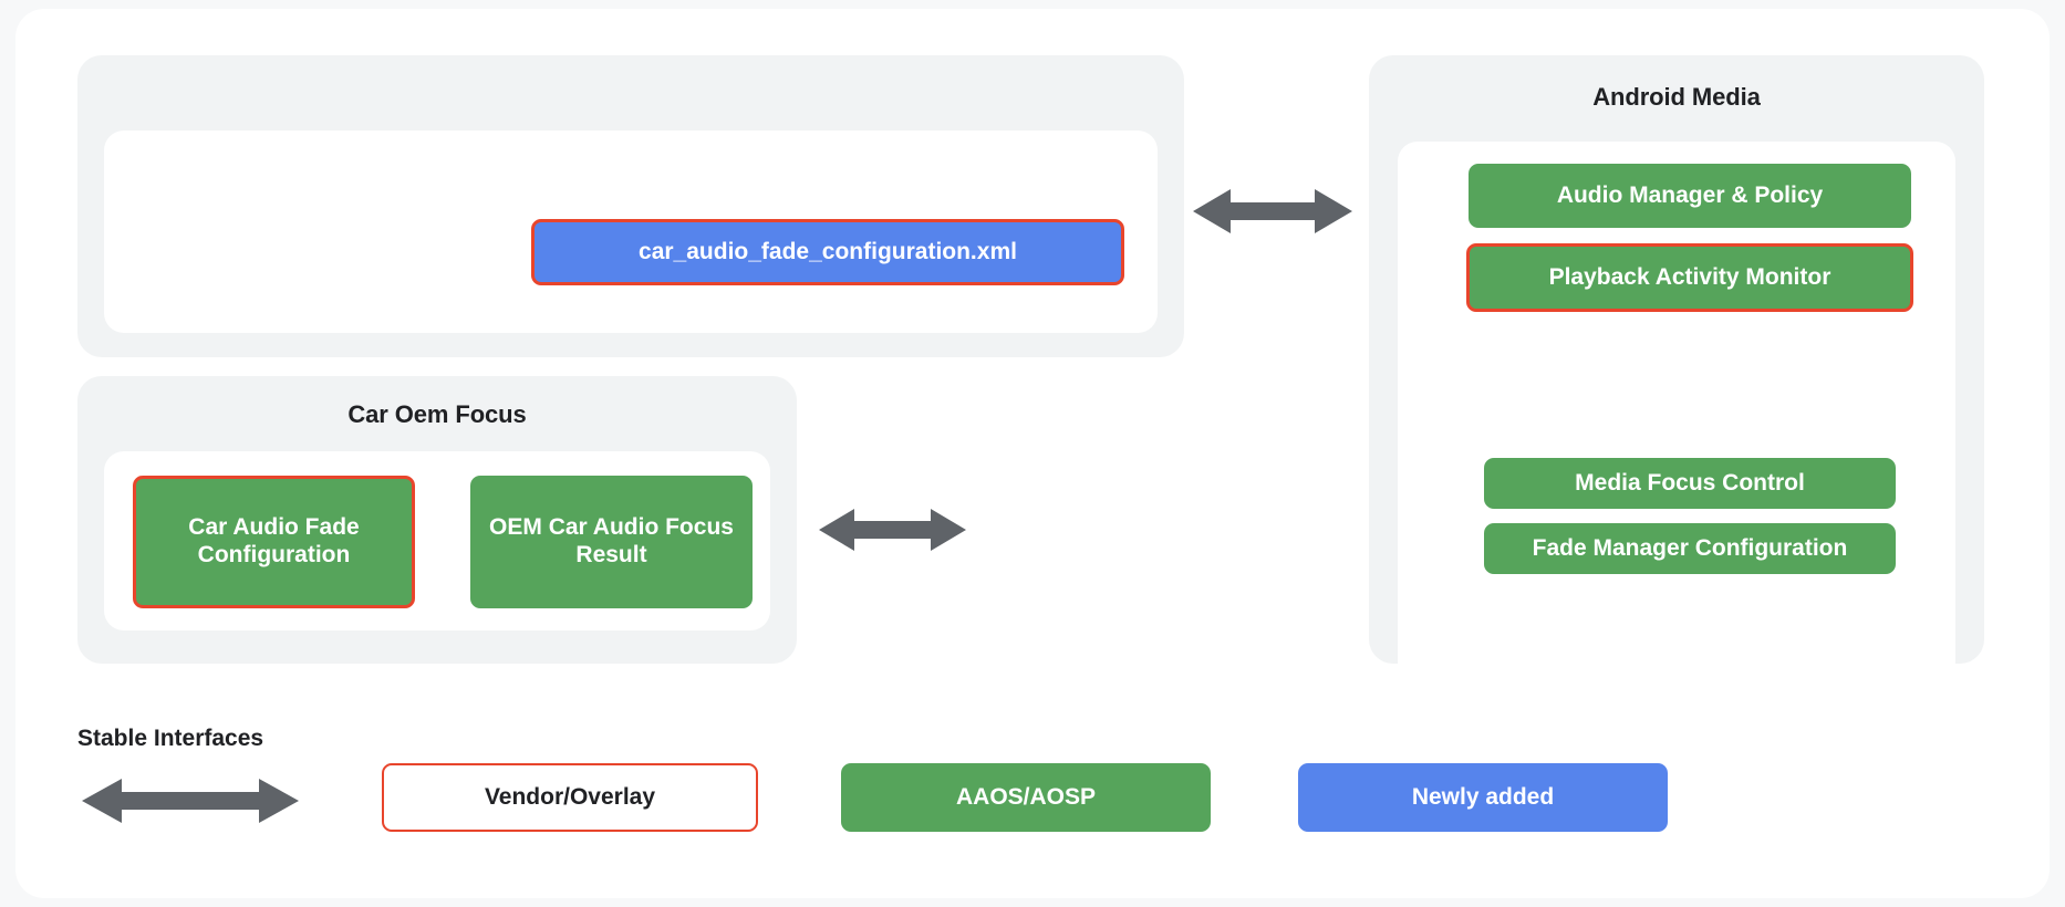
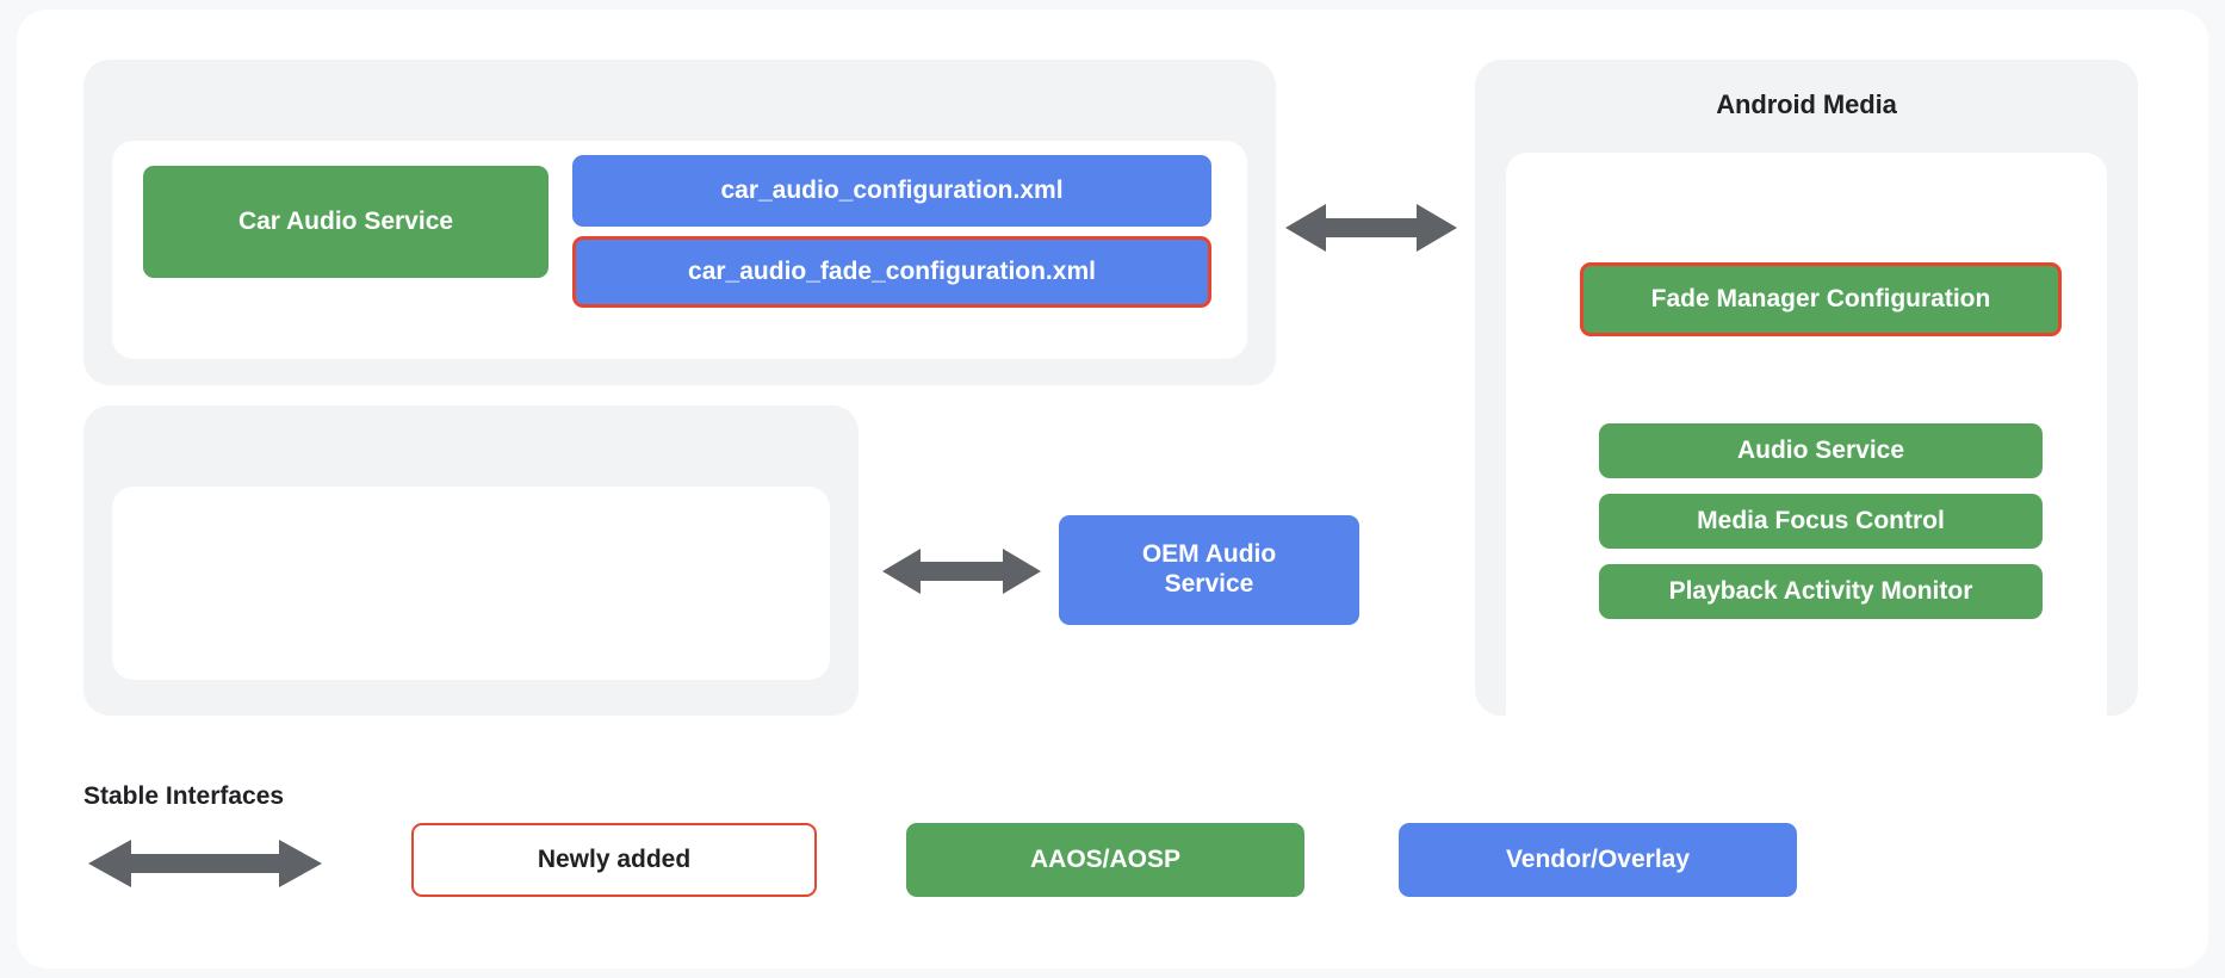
+ Car Audio Service
+ car_audio_configuration.xml
  car_audio_fade_configuration.xml
- Car Oem Focus
- Car Audio Fade Configuration
- OEM Car Audio Focus Result
  Android Media
- Audio Manager & Policy
- Playback Activity Monitor
+ Fade Manager Configuration
+ Audio Service
  Media Focus Control
- Fade Manager Configuration
+ Playback Activity Monitor
+ OEM Audio
+ Service
  Stable Interfaces
- Vendor/Overlay
+ Newly added
  AAOS/AOSP
- Newly added
+ Vendor/Overlay
